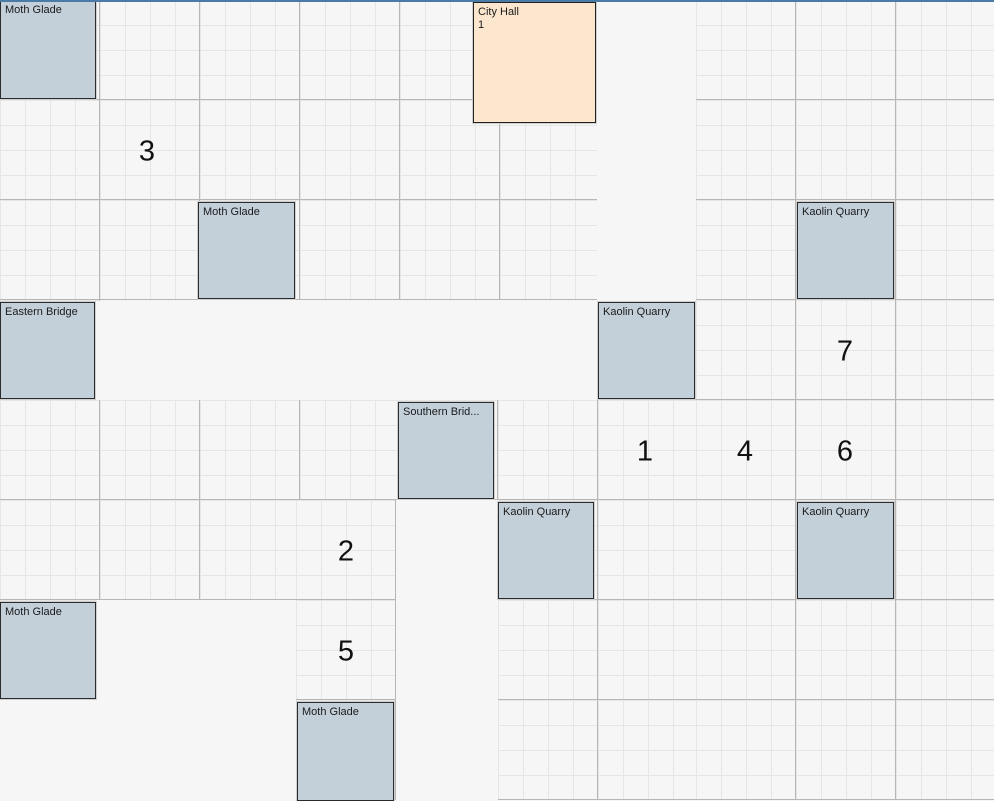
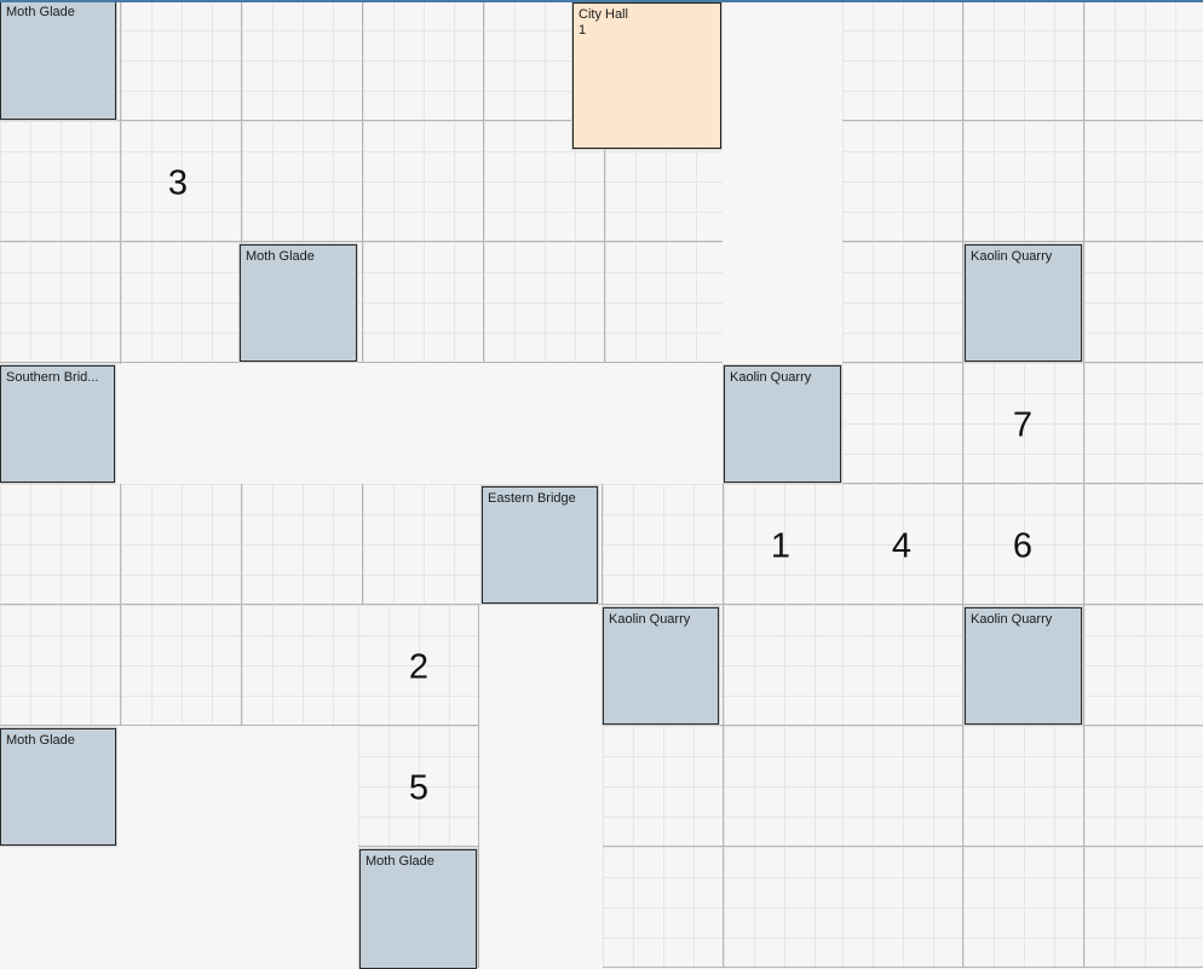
  Moth Glade
  City Hall
  1
  Moth Glade
  Kaolin Quarry
- Eastern Bridge
+ Southern Brid...
  Kaolin Quarry
- Southern Brid...
+ Eastern Bridge
  Kaolin Quarry
  Kaolin Quarry
  Moth Glade
  Moth Glade
  3
  7
  1
  4
  6
  2
  5
